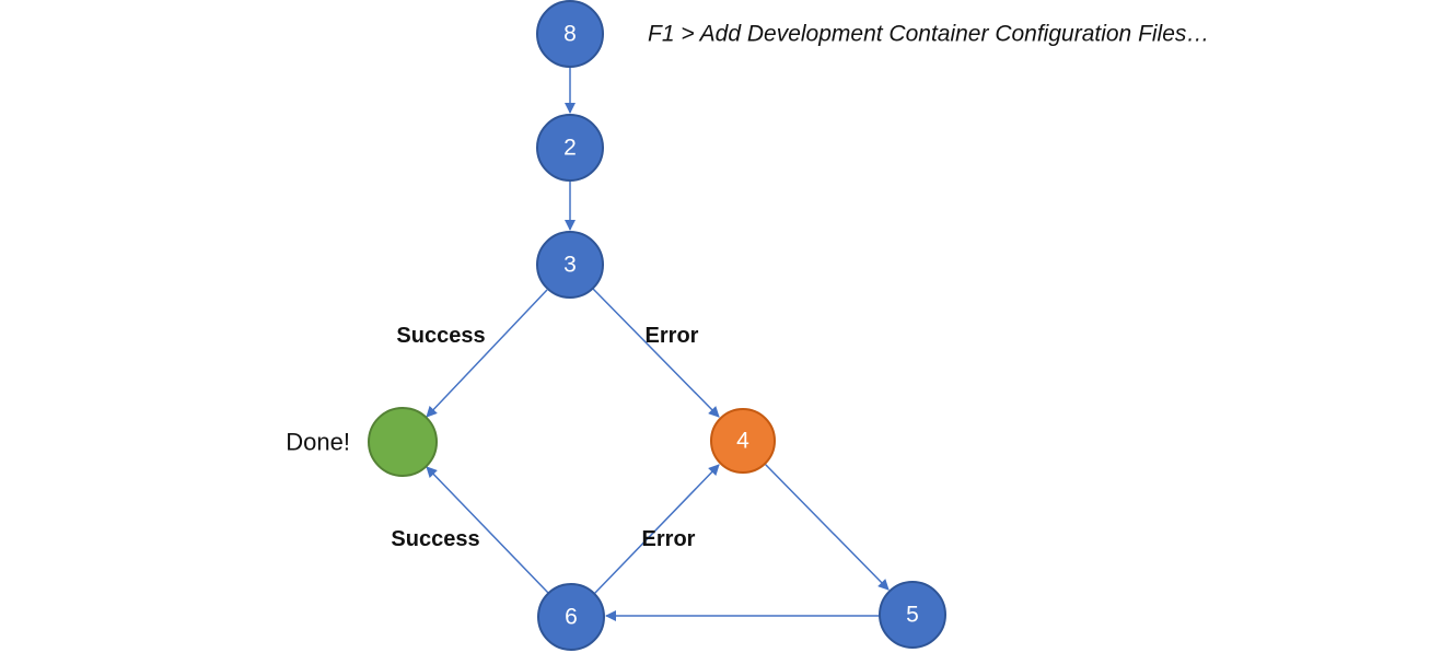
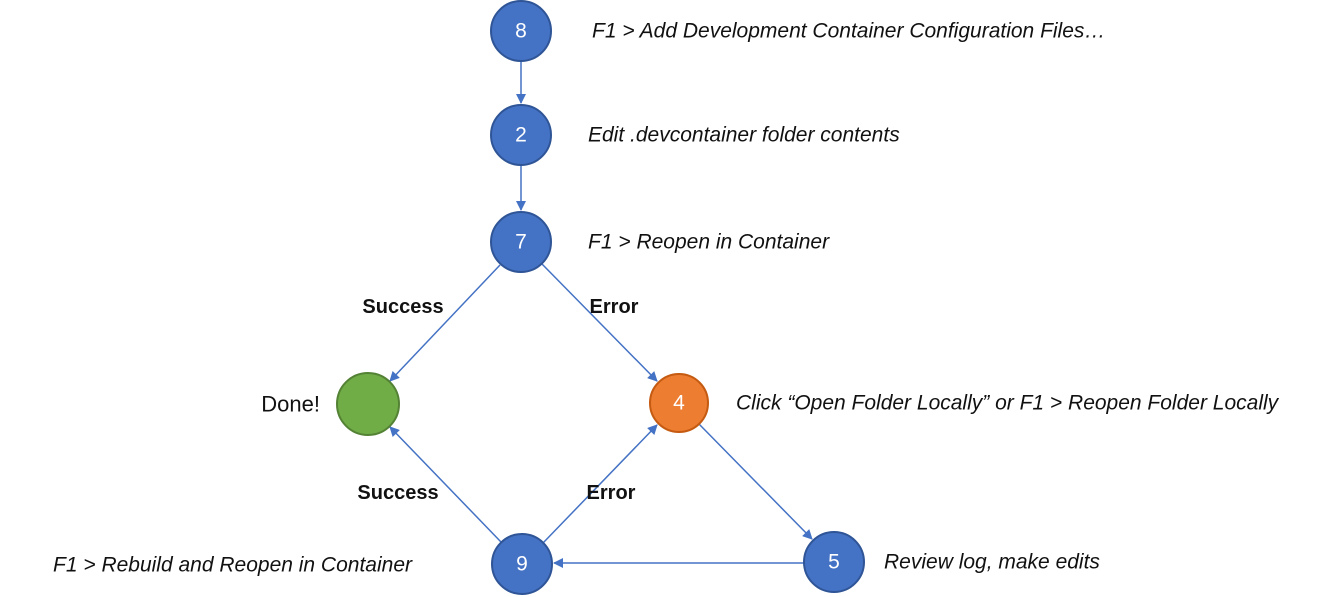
  8
  2
- 3
+ 7
  4
  5
- 6
+ 9
  F1 > Add Development Container Configuration Files…
+ Edit .devcontainer folder contents
+ F1 > Reopen in Container
+ Click “Open Folder Locally” or F1 > Reopen Folder Locally
+ Review log, make edits
+ F1 > Rebuild and Reopen in Container
  Done!
  Success
  Error
  Success
  Error
